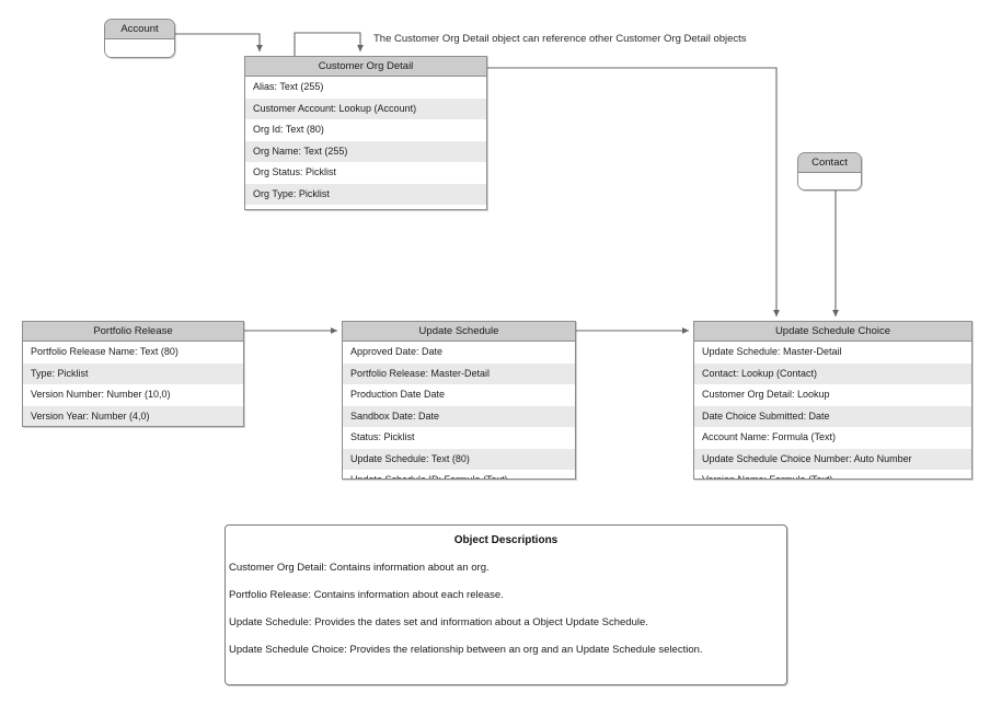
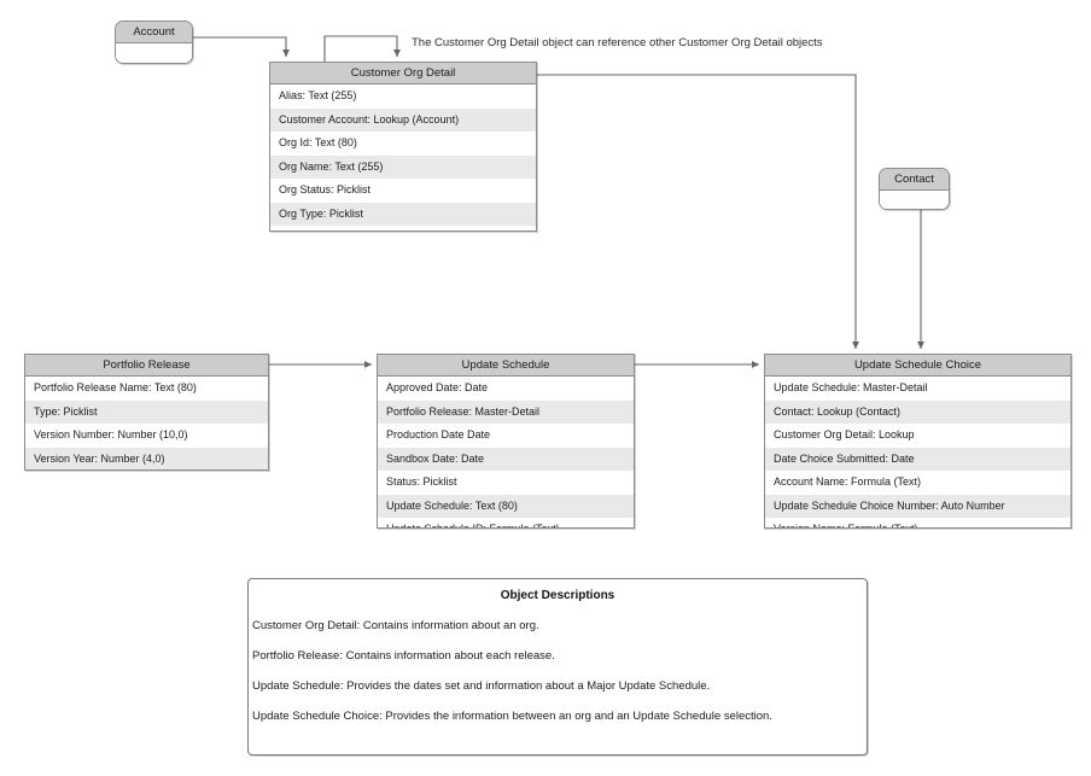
  Account
  Contact
  Customer Org Detail
  Alias: Text (255)
  Customer Account: Lookup (Account)
  Org Id: Text (80)
  Org Name: Text (255)
  Org Status: Picklist
  Org Type: Picklist
  Portfolio Release
  Portfolio Release Name: Text (80)
  Type: Picklist
  Version Number: Number (10,0)
  Version Year: Number (4,0)
  Update Schedule
  Approved Date: Date
  Portfolio Release: Master-Detail
  Production Date Date
  Sandbox Date: Date
  Status: Picklist
  Update Schedule: Text (80)
  Update Schedule Choice
  Update Schedule: Master-Detail
  Contact: Lookup (Contact)
  Customer Org Detail: Lookup
  Date Choice Submitted: Date
  Account Name: Formula (Text)
  Update Schedule Choice Number: Auto Number
  The Customer Org Detail object can reference other Customer Org Detail objects
  Object Descriptions
  Customer Org Detail: Contains information about an org.
  Portfolio Release: Contains information about each release.
- Update Schedule: Provides the dates set and information about a Object Update Schedule.
+ Update Schedule: Provides the dates set and information about a Major Update Schedule.
- Update Schedule Choice: Provides the relationship between an org and an Update Schedule selection.
+ Update Schedule Choice: Provides the information between an org and an Update Schedule selection.
